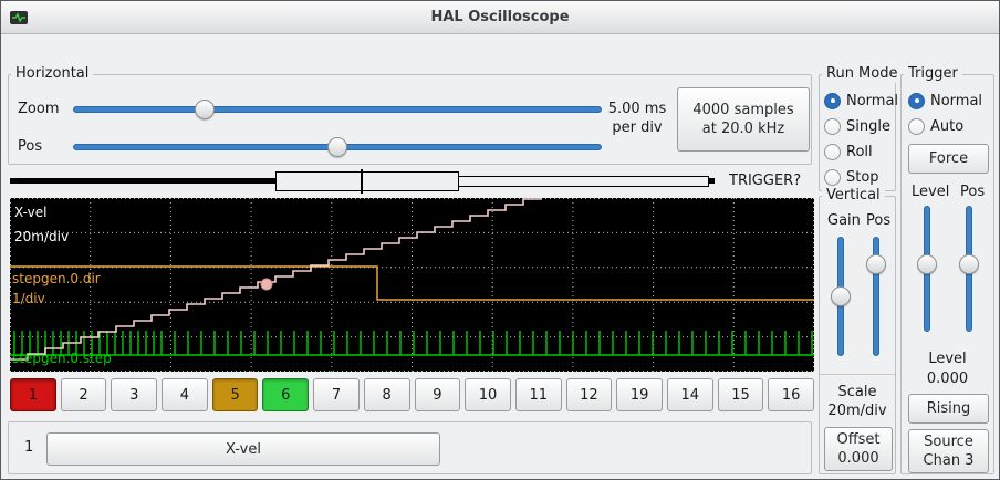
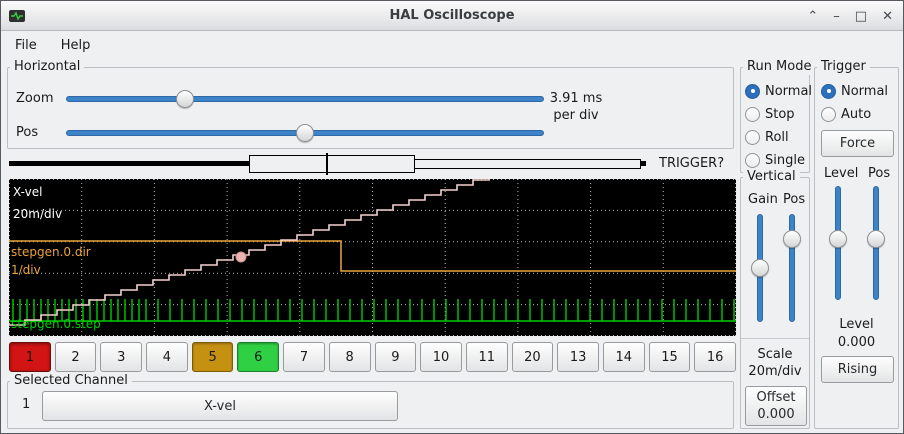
  HAL Oscilloscope
+ ⌃
+ –
+ □
+ ✕
+ File
+ Help
  Horizontal
  Zoom
  Pos
- 5.00 ms
+ 3.91 ms
  per div
- 4000 samples
- at 20.0 kHz
  TRIGGER?
  X-vel
  20m/div
  stepgen.0.dir
  1/div
  stepgen.0.step
  1
  2
  3
  4
  5
  6
  7
  8
  9
  10
  11
- 12
+ 20
- 19
+ 13
  14
  15
  16
+ Selected Channel
  1
  X-vel
  Run Mode
  Normal
- Single
+ Stop
  Roll
- Stop
+ Single
  Trigger
  Normal
  Auto
  Force
  Level
  Pos
  Level
  0.000
  Rising
- Source
- Chan 3
  Vertical
  Gain
  Pos
  Scale
  20m/div
  Offset
  0.000
